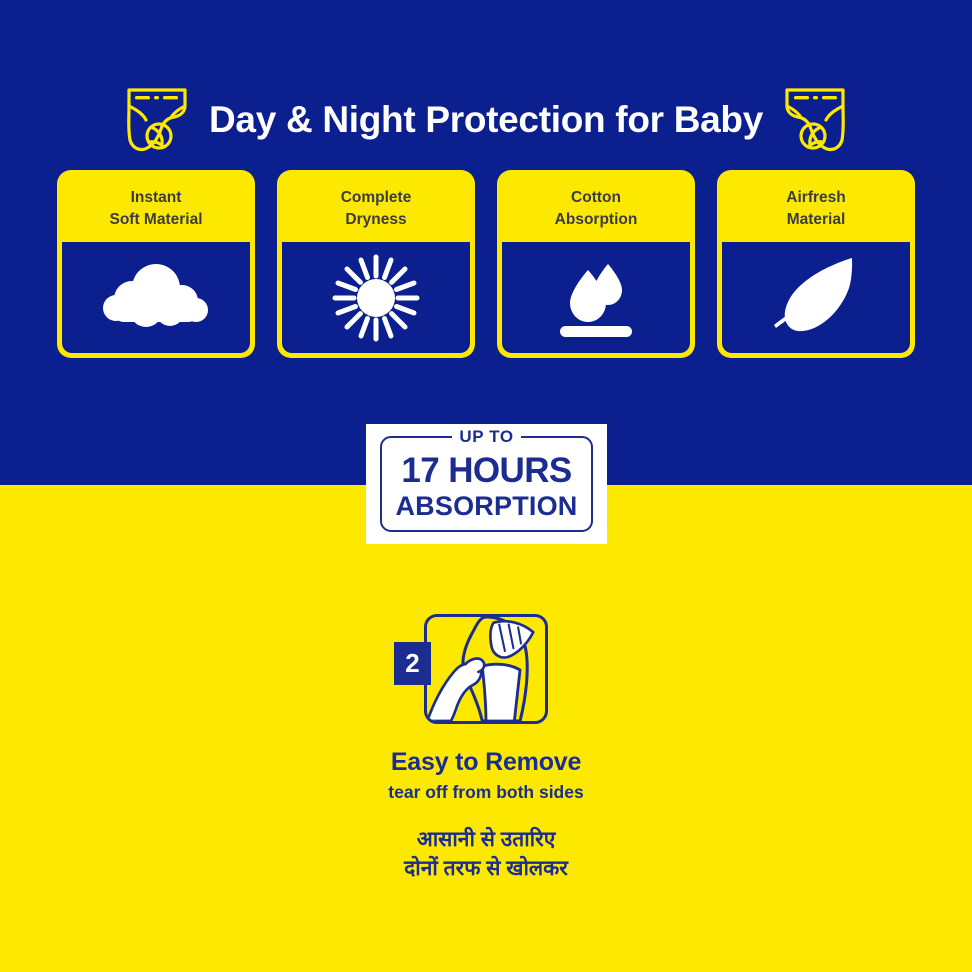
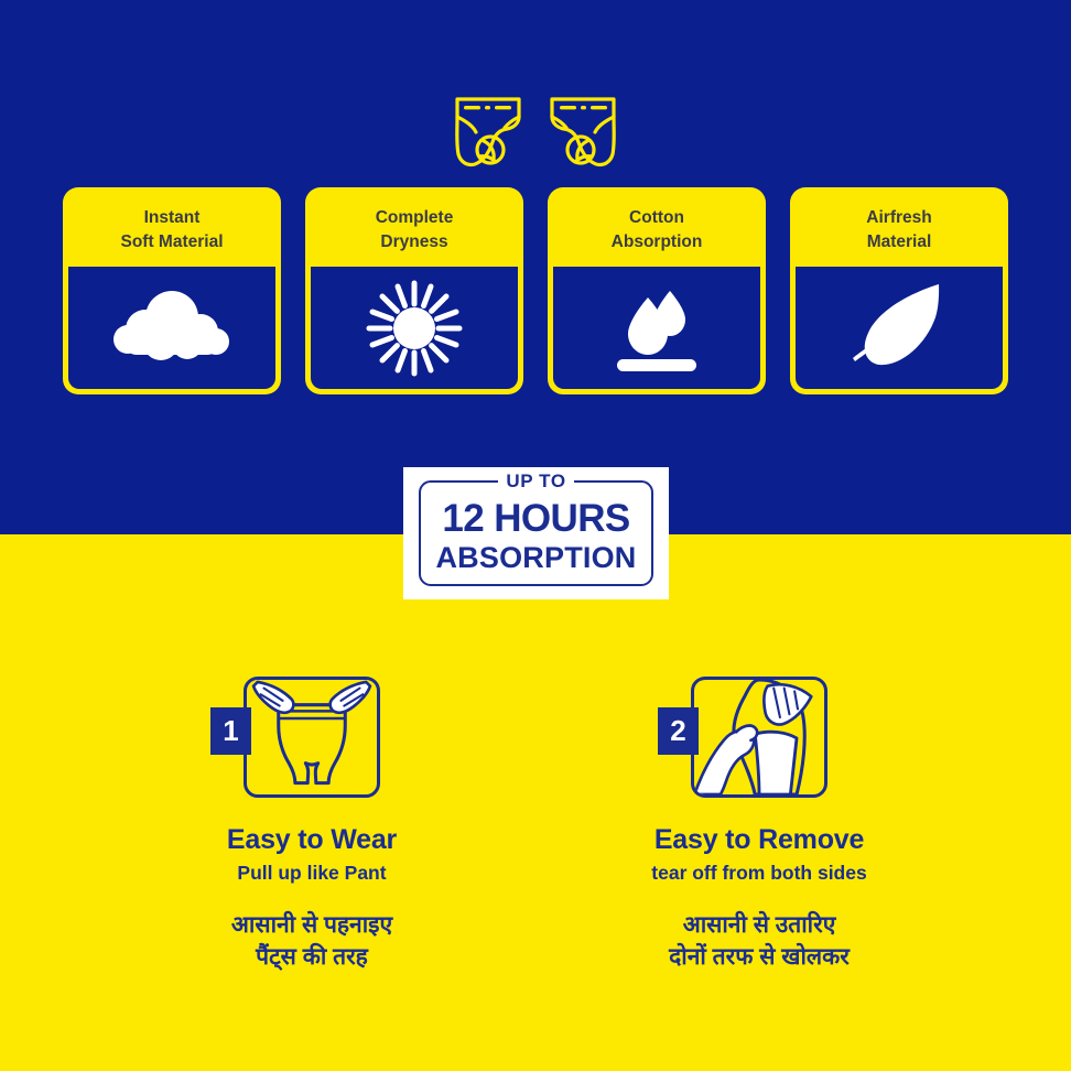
- Day & Night Protection for Baby
  Instant
  Soft Material
  Complete
  Dryness
  Cotton
  Absorption
  Airfresh
  Material
  UP TO
- 17 HOURS
+ 12 HOURS
  ABSORPTION
+ 1
+ Easy to Wear
+ Pull up like Pant
+ आसानी से पहनाइए
+ पैंट्स की तरह
  2
  Easy to Remove
  tear off from both sides
  आसानी से उतारिए
  दोनों तरफ से खोलकर
